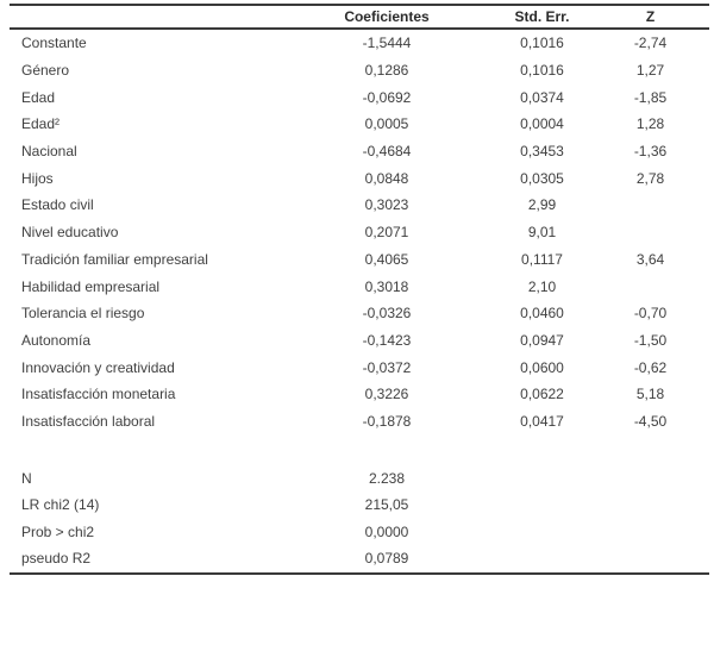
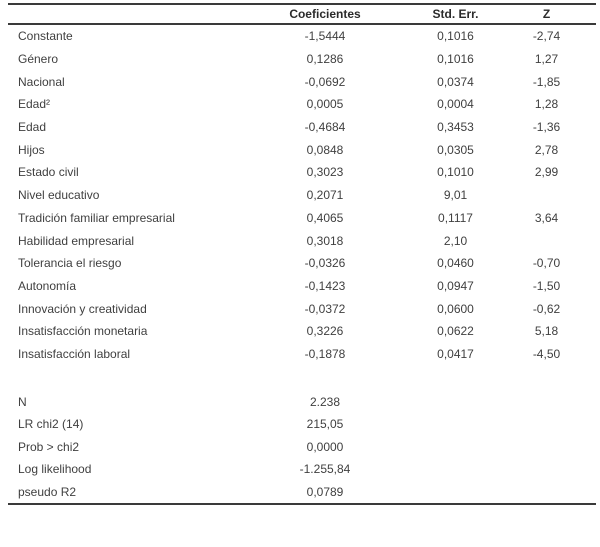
  Coeficientes
  Std. Err.
  Z
  Constante
  -1,5444
  0,1016
  -2,74
  Género
  0,1286
  0,1016
  1,27
- Edad
+ Nacional
  -0,0692
  0,0374
  -1,85
  Edad²
  0,0005
  0,0004
  1,28
- Nacional
+ Edad
  -0,4684
  0,3453
  -1,36
  Hijos
  0,0848
  0,0305
  2,78
  Estado civil
  0,3023
+ 0,1010
  2,99
  Nivel educativo
  0,2071
  9,01
  Tradición familiar empresarial
  0,4065
  0,1117
  3,64
  Habilidad empresarial
  0,3018
  2,10
  Tolerancia el riesgo
  -0,0326
  0,0460
  -0,70
  Autonomía
  -0,1423
  0,0947
  -1,50
  Innovación y creatividad
  -0,0372
  0,0600
  -0,62
  Insatisfacción monetaria
  0,3226
  0,0622
  5,18
  Insatisfacción laboral
  -0,1878
  0,0417
  -4,50
  N
  2.238
  LR chi2 (14)
  215,05
  Prob > chi2
  0,0000
+ Log likelihood
+ -1.255,84
  pseudo R2
  0,0789
